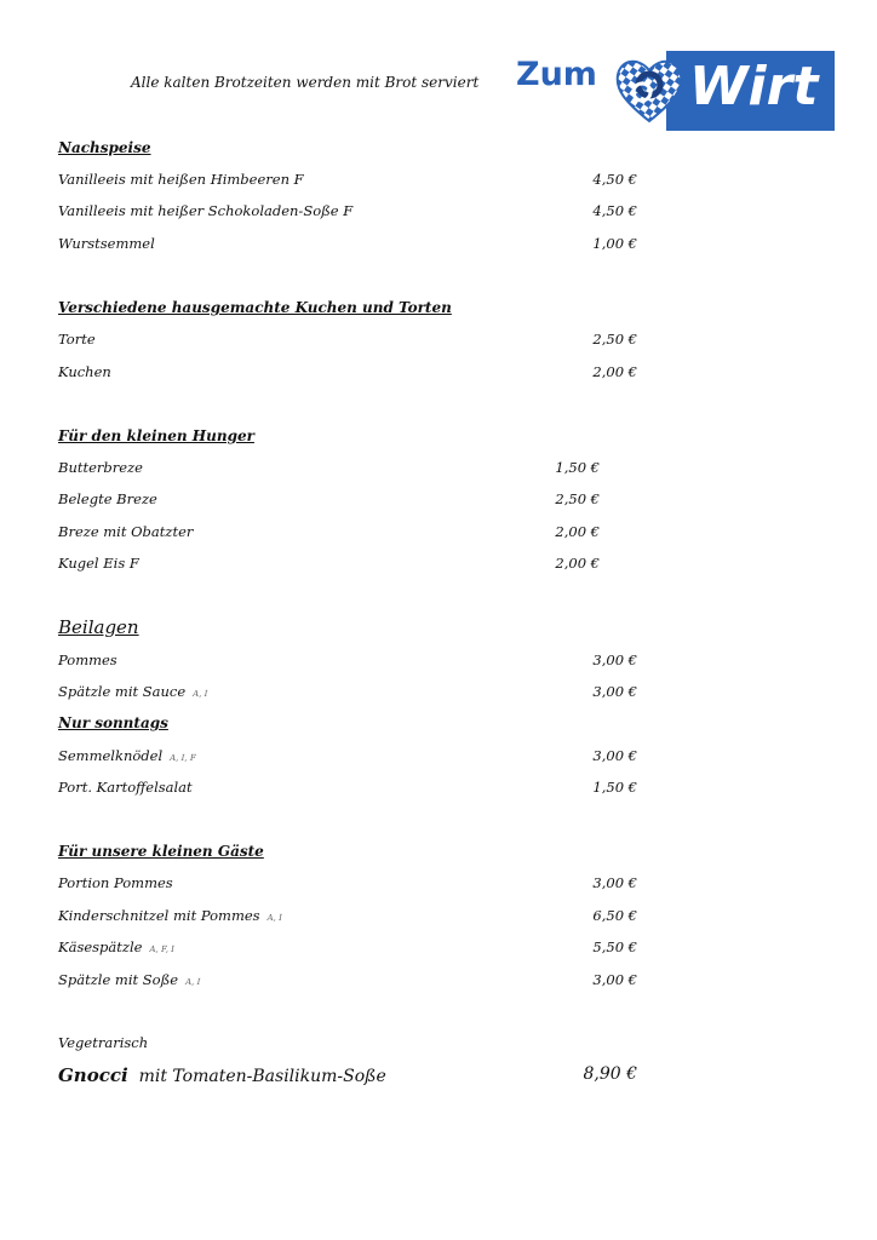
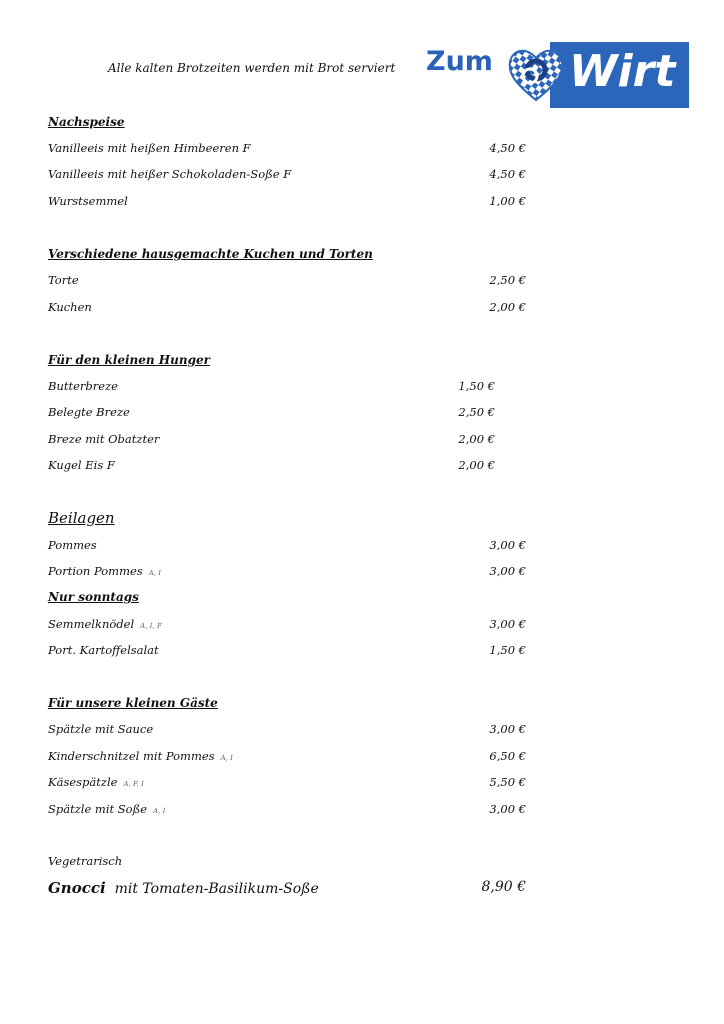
  Alle kalten Brotzeiten werden mit Brot serviert
  Zum
  Wirt
  Nachspeise
  Vanilleeis mit heißen Himbeeren F
  4,50 €
  Vanilleeis mit heißer Schokoladen-Soße F
  4,50 €
  Wurstsemmel
  1,00 €
  Verschiedene hausgemachte Kuchen und Torten
  Torte
  2,50 €
  Kuchen
  2,00 €
  Für den kleinen Hunger
  Butterbreze
  1,50 €
  Belegte Breze
  2,50 €
  Breze mit Obatzter
  2,00 €
  Kugel Eis F
  2,00 €
  Beilagen
  Pommes
  3,00 €
- Spätzle mit Sauce A, I
+ Portion Pommes A, I
  3,00 €
  Nur sonntags
  Semmelknödel A, I, F
  3,00 €
  Port. Kartoffelsalat
  1,50 €
  Für unsere kleinen Gäste
- Portion Pommes
+ Spätzle mit Sauce
  3,00 €
  Kinderschnitzel mit Pommes A, I
  6,50 €
  Käsespätzle A, F, I
  5,50 €
  Spätzle mit Soße A, I
  3,00 €
  Vegetrarisch
  Gnocci mit Tomaten-Basilikum-Soße
  8,90 €
